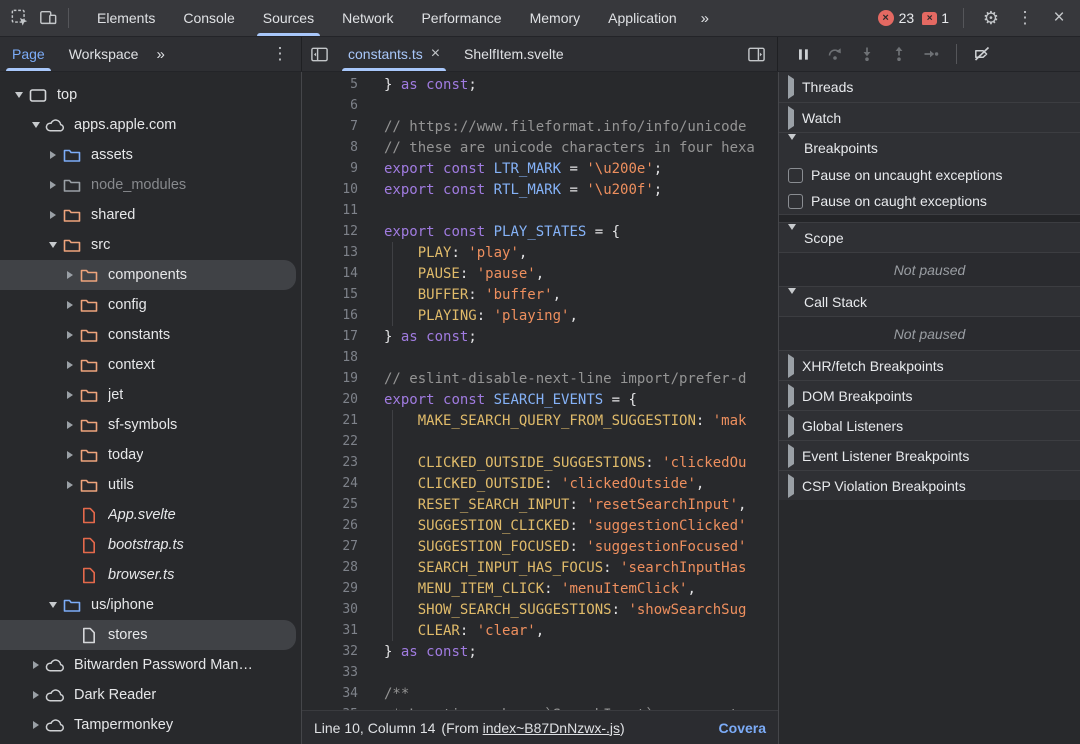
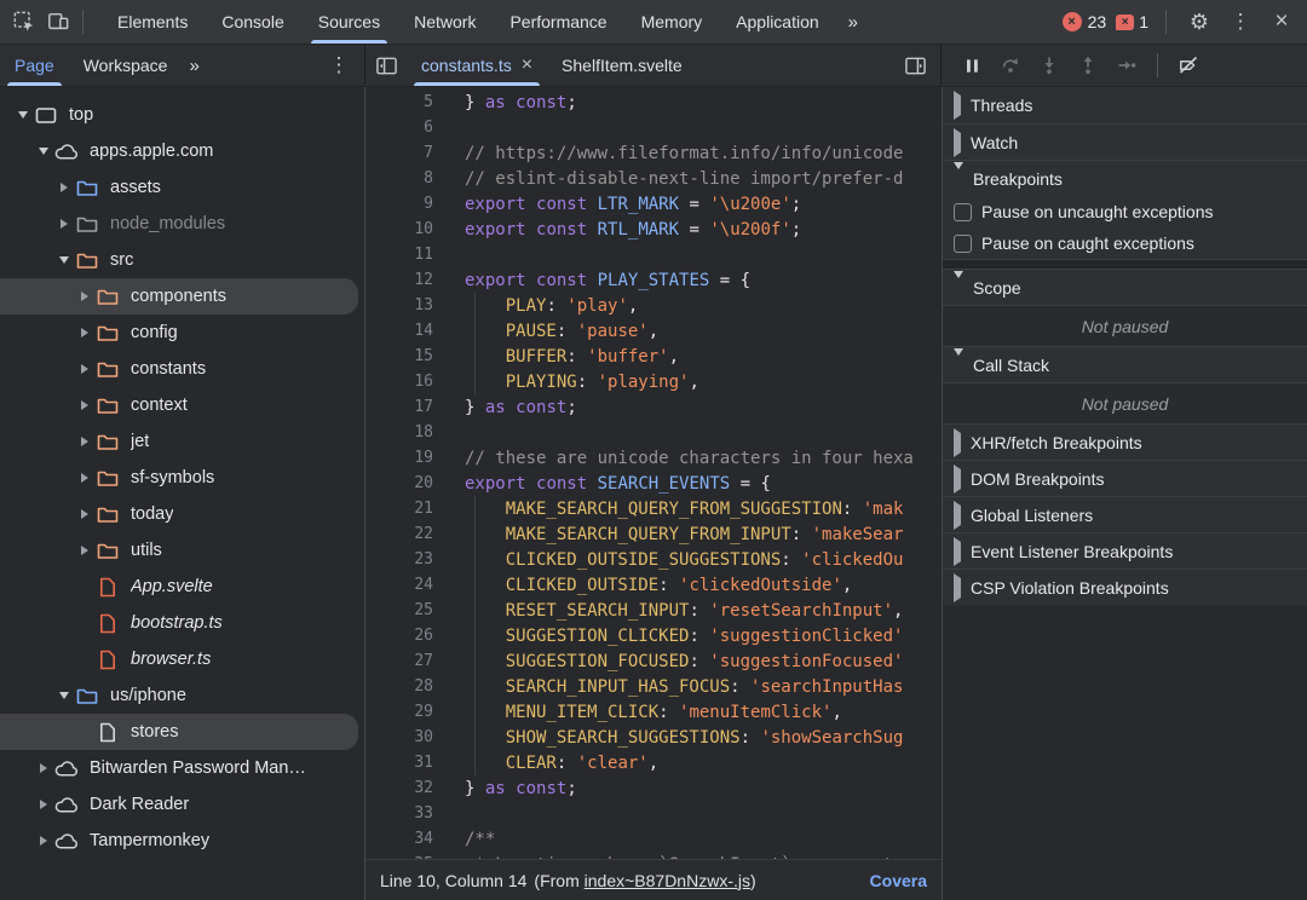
  Elements
  Console
  Sources
  Network
  Performance
  Memory
  Application
  »
  ×
  23
  ×
  1
  ⚙
  ⋮
  ×
  Page
  Workspace
  »
  ⋮
  constants.ts
  ×
  ShelfItem.svelte
  top
  apps.apple.com
  assets
  node_modules
- shared
  src
  components
  config
  constants
  context
  jet
  sf-symbols
  today
  utils
  App.svelte
  bootstrap.ts
  browser.ts
  us/iphone
  stores
  Bitwarden Password Man…
  Dark Reader
  Tampermonkey
  5
  } as const;
  6
  7
  // https://www.fileformat.info/info/unicode
  8
- // these are unicode characters in four hexa
+ // eslint-disable-next-line import/prefer-d
  9
  export const LTR_MARK = '\u200e';
  10
  export const RTL_MARK = '\u200f';
  11
  12
  export const PLAY_STATES = {
  13
  PLAY: 'play',
  14
  PAUSE: 'pause',
  15
  BUFFER: 'buffer',
  16
  PLAYING: 'playing',
  17
  } as const;
  18
  19
- // eslint-disable-next-line import/prefer-d
+ // these are unicode characters in four hexa
  20
  export const SEARCH_EVENTS = {
  21
  MAKE_SEARCH_QUERY_FROM_SUGGESTION: 'mak
  22
+ MAKE_SEARCH_QUERY_FROM_INPUT: 'makeSear
  23
  CLICKED_OUTSIDE_SUGGESTIONS: 'clickedOu
  24
  CLICKED_OUTSIDE: 'clickedOutside',
  25
  RESET_SEARCH_INPUT: 'resetSearchInput',
  26
  SUGGESTION_CLICKED: 'suggestionClicked'
  27
  SUGGESTION_FOCUSED: 'suggestionFocused'
  28
  SEARCH_INPUT_HAS_FOCUS: 'searchInputHas
  29
  MENU_ITEM_CLICK: 'menuItemClick',
  30
  SHOW_SEARCH_SUGGESTIONS: 'showSearchSug
  31
  CLEAR: 'clear',
  32
  } as const;
  33
  34
  /**
  Line 10, Column 14
  (From index~B87DnNzwx-.js)
  Covera
  Threads
  Watch
  Breakpoints
  Pause on uncaught exceptions
  Pause on caught exceptions
  Scope
  Not paused
  Call Stack
  Not paused
  XHR/fetch Breakpoints
  DOM Breakpoints
  Global Listeners
  Event Listener Breakpoints
  CSP Violation Breakpoints
